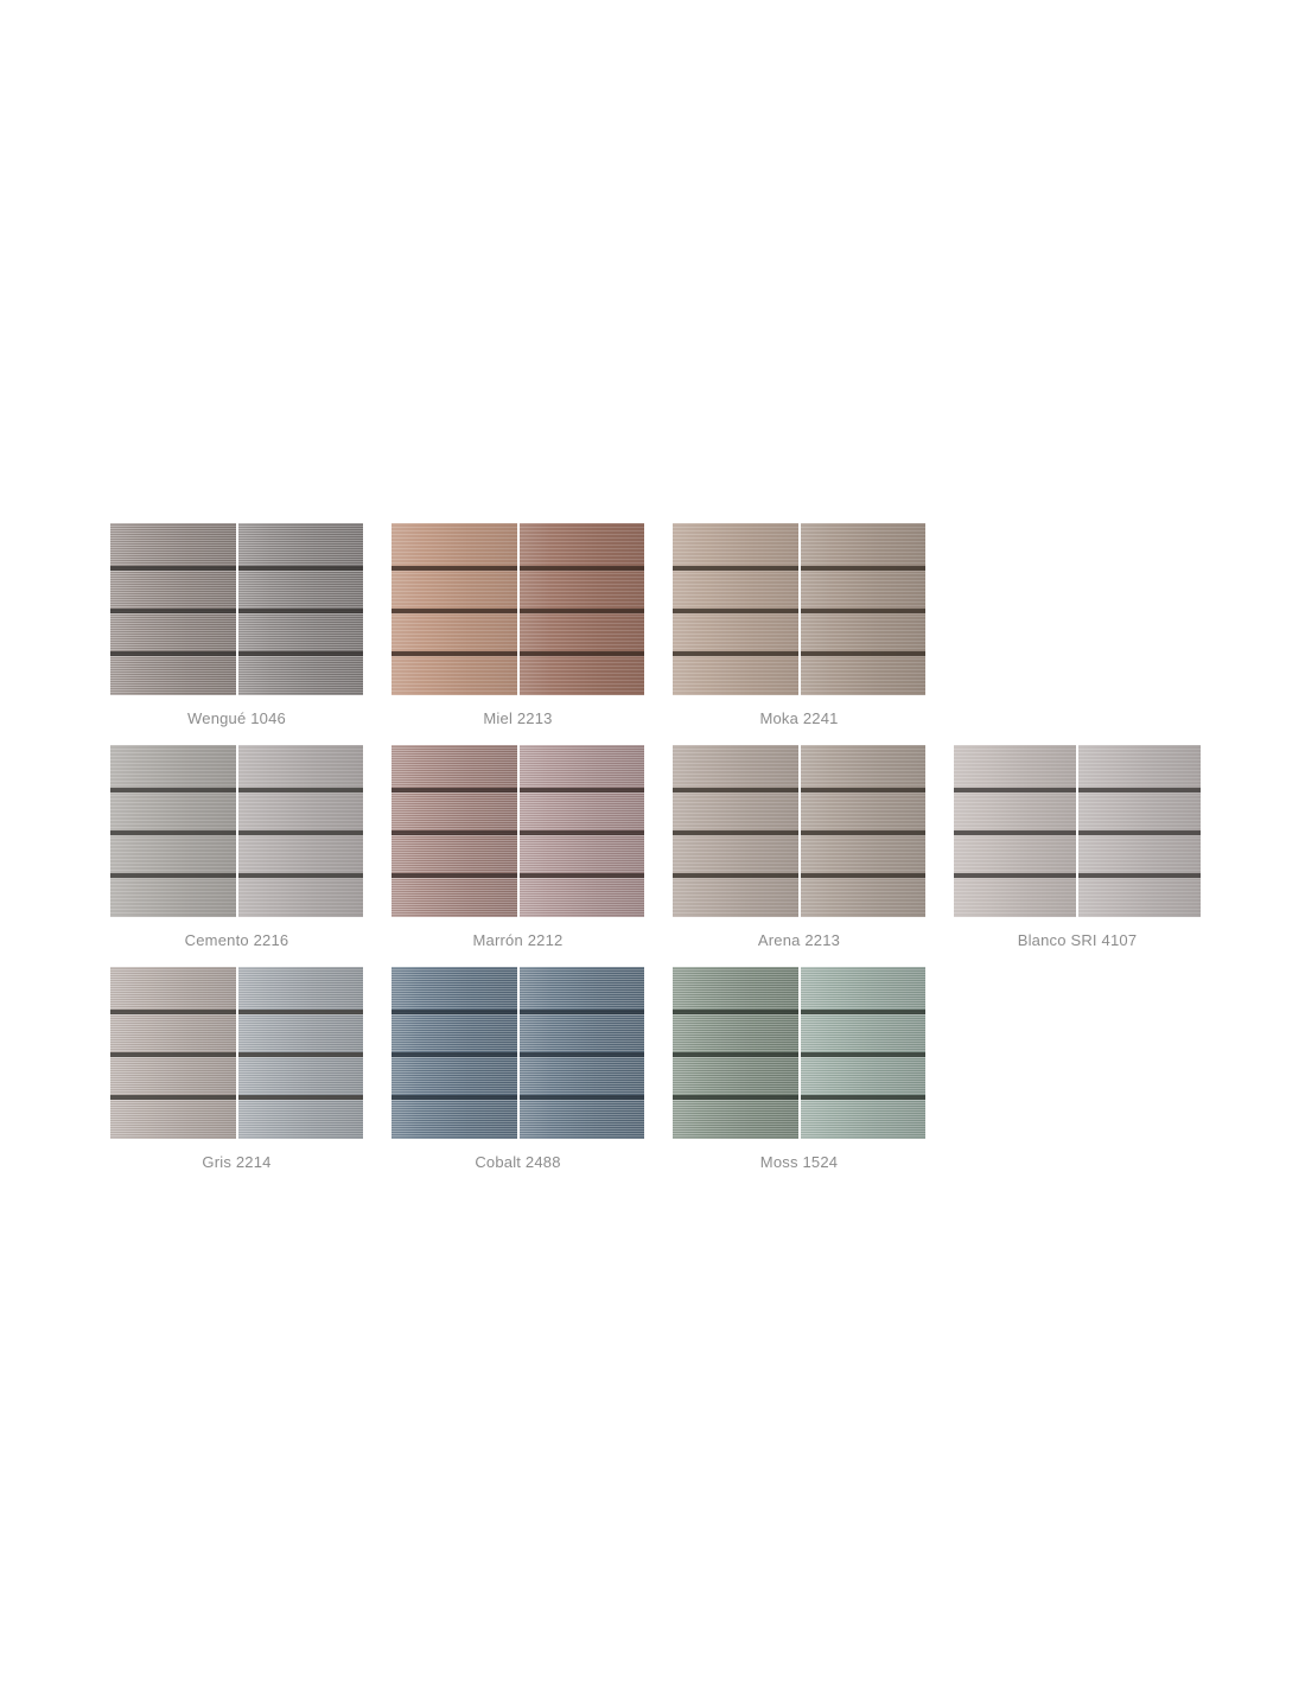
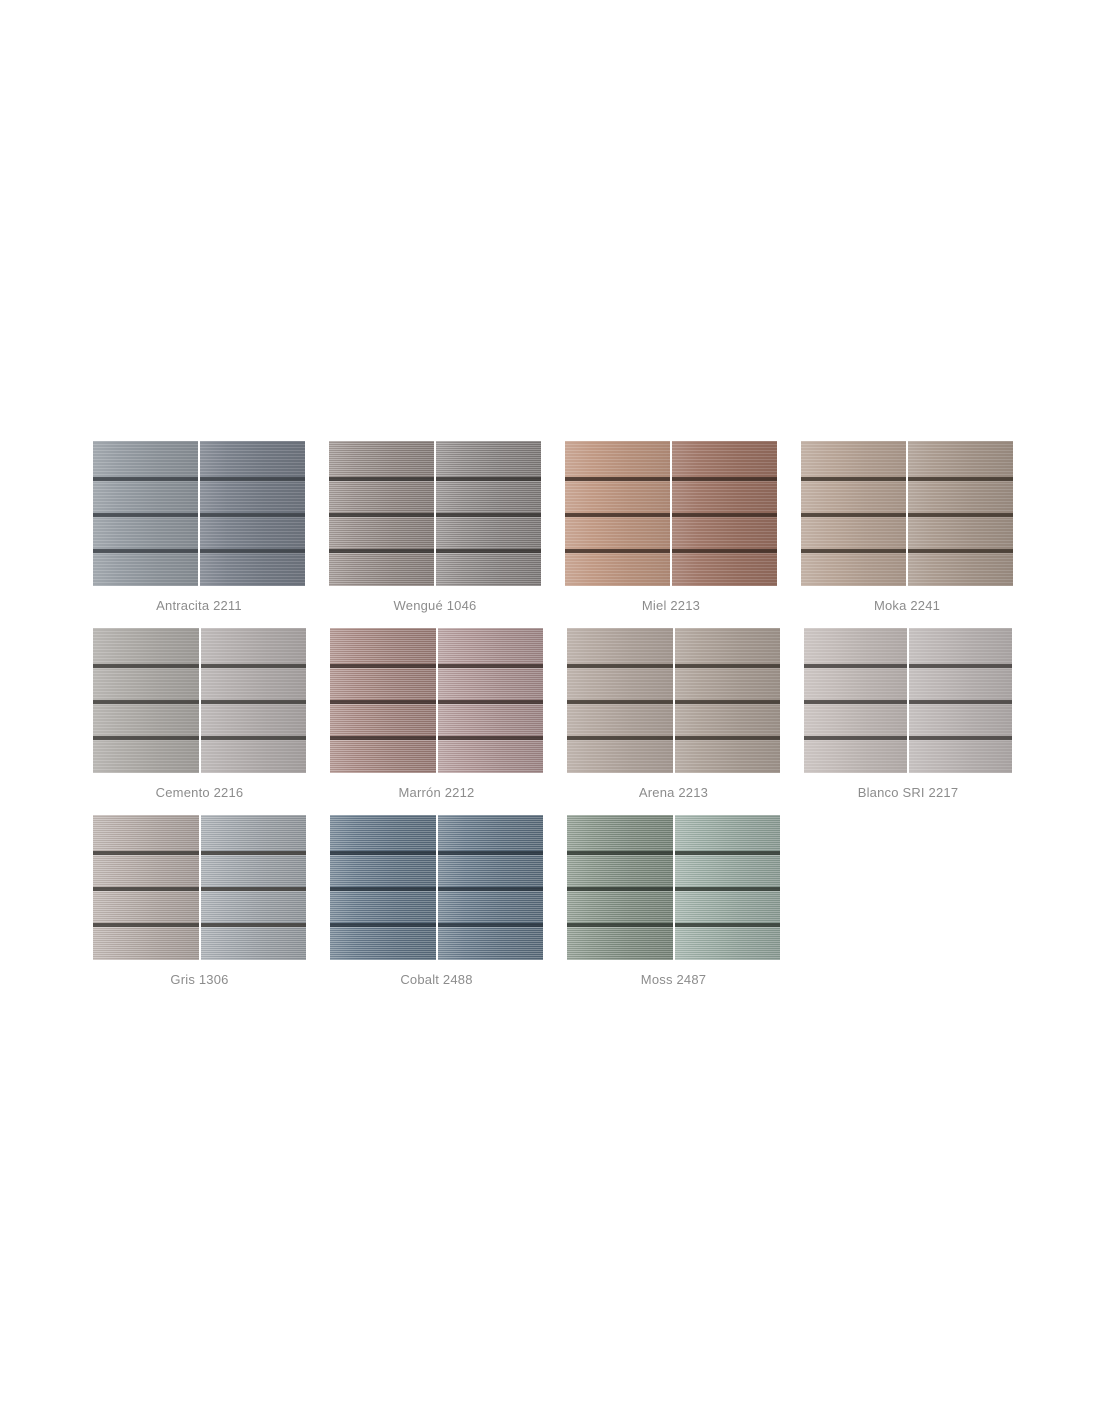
+ Antracita 2211
  Wengué 1046
  Miel 2213
  Moka 2241
  Cemento 2216
  Marrón 2212
  Arena 2213
- Blanco SRI 4107
+ Blanco SRI 2217
- Gris 2214
+ Gris 1306
  Cobalt 2488
- Moss 1524
+ Moss 2487
